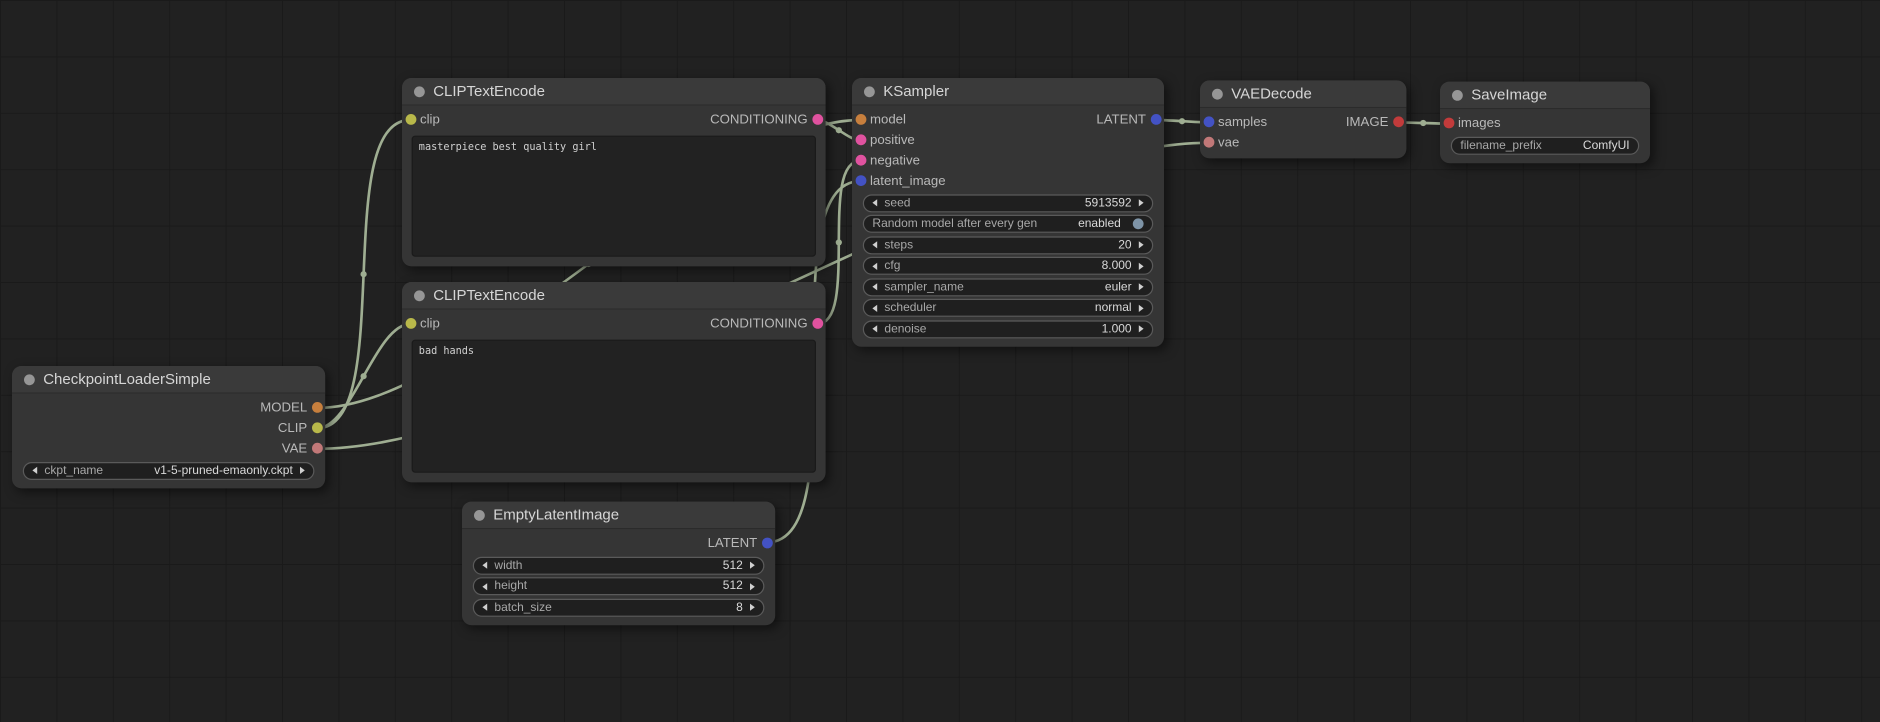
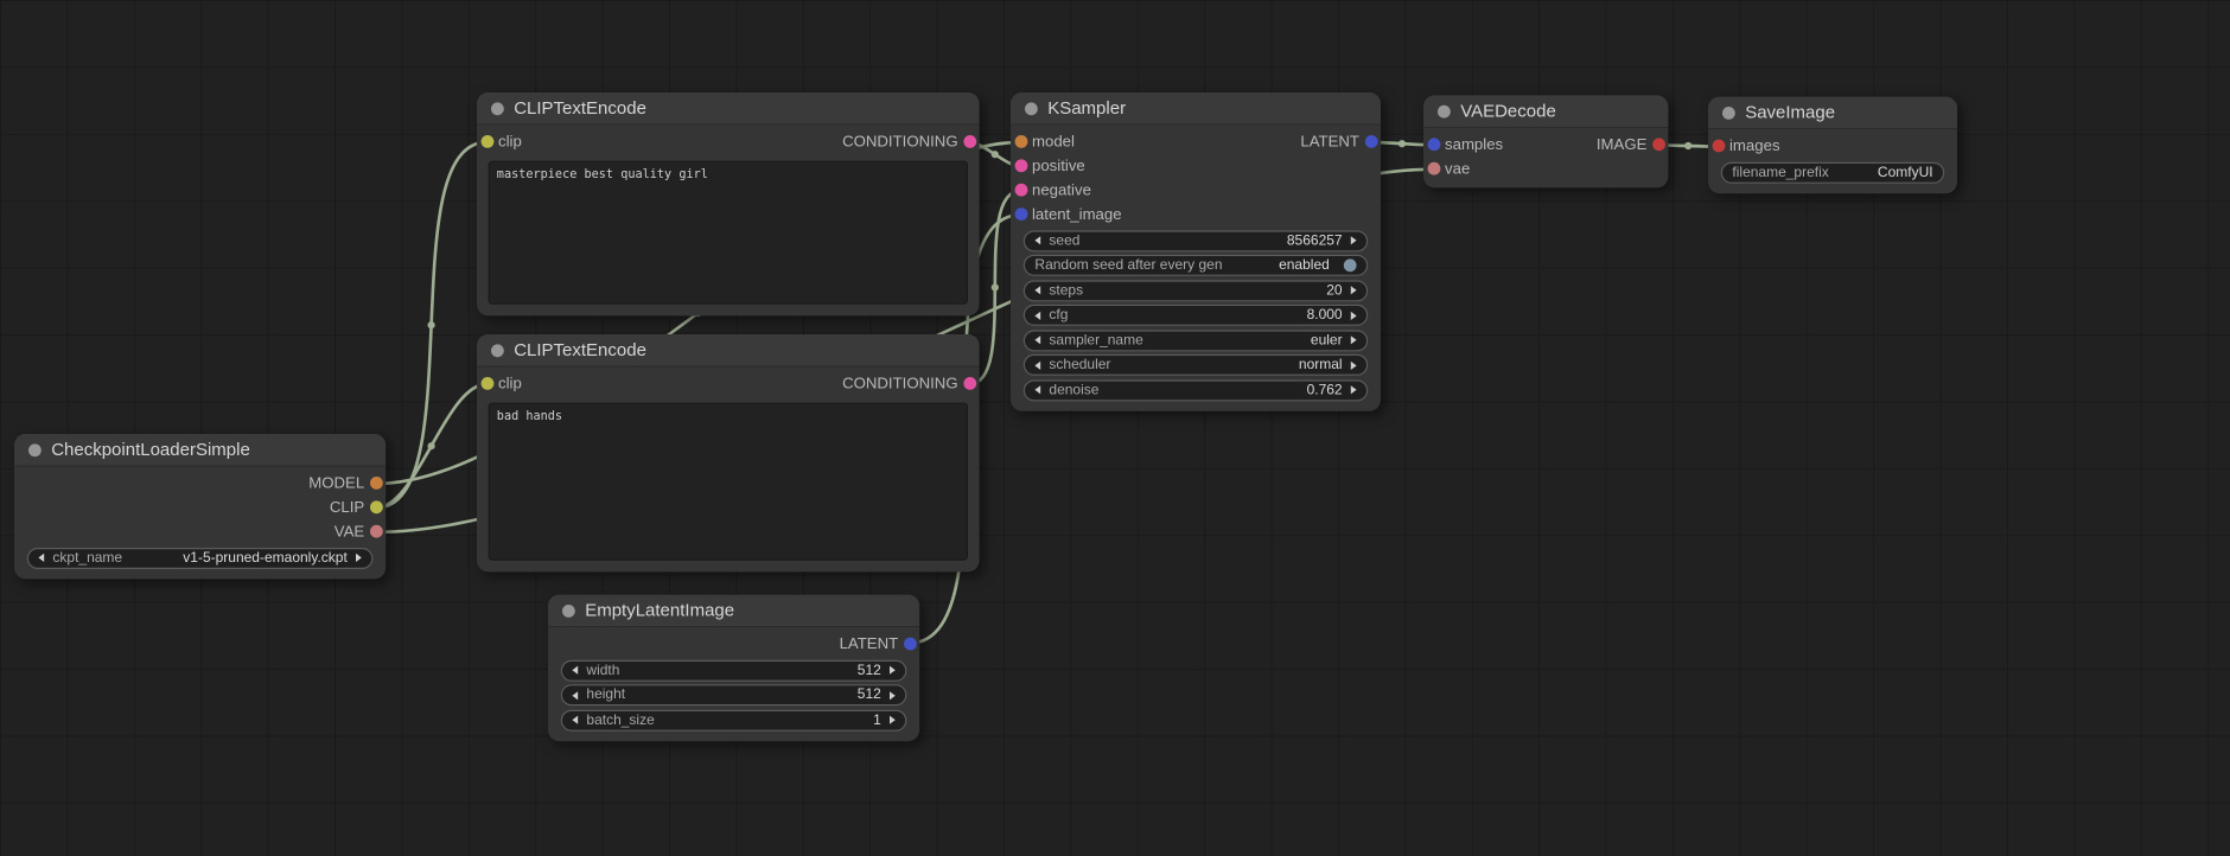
  CheckpointLoaderSimple
  MODEL
  CLIP
  VAE
  ckpt_name
  v1-5-pruned-emaonly.ckpt
  CLIPTextEncode
  clip
  CONDITIONING
  masterpiece best quality girl
  CLIPTextEncode
  clip
  CONDITIONING
  bad hands
  EmptyLatentImage
  LATENT
  width
  512
  height
  512
  batch_size
- 8
+ 1
  KSampler
  model
  LATENT
  positive
  negative
  latent_image
  seed
- 5913592
+ 8566257
- Random model after every gen
+ Random seed after every gen
  enabled
  steps
  20
  cfg
  8.000
  sampler_name
  euler
  scheduler
  normal
  denoise
- 1.000
+ 0.762
  VAEDecode
  samples
  IMAGE
  vae
  SaveImage
  images
  filename_prefix
  ComfyUI
